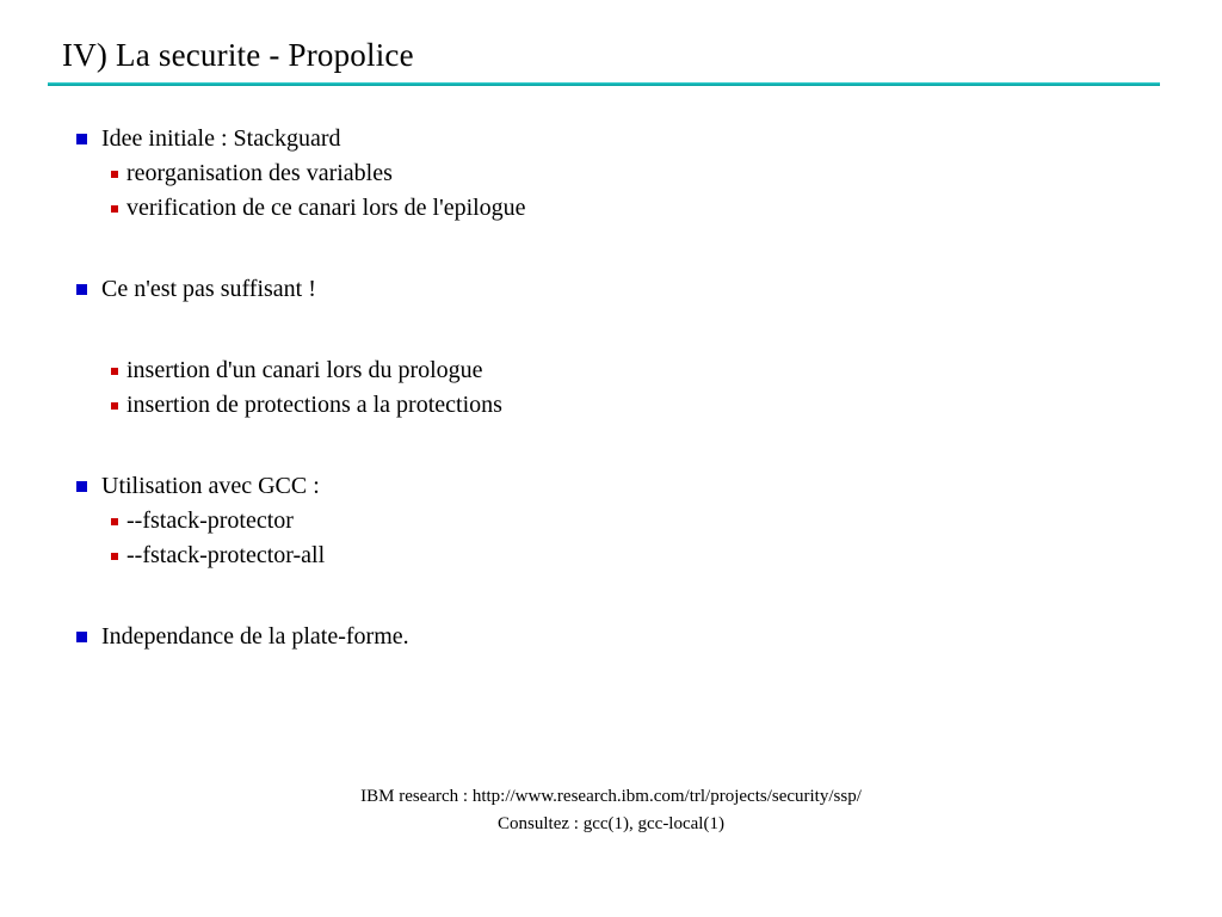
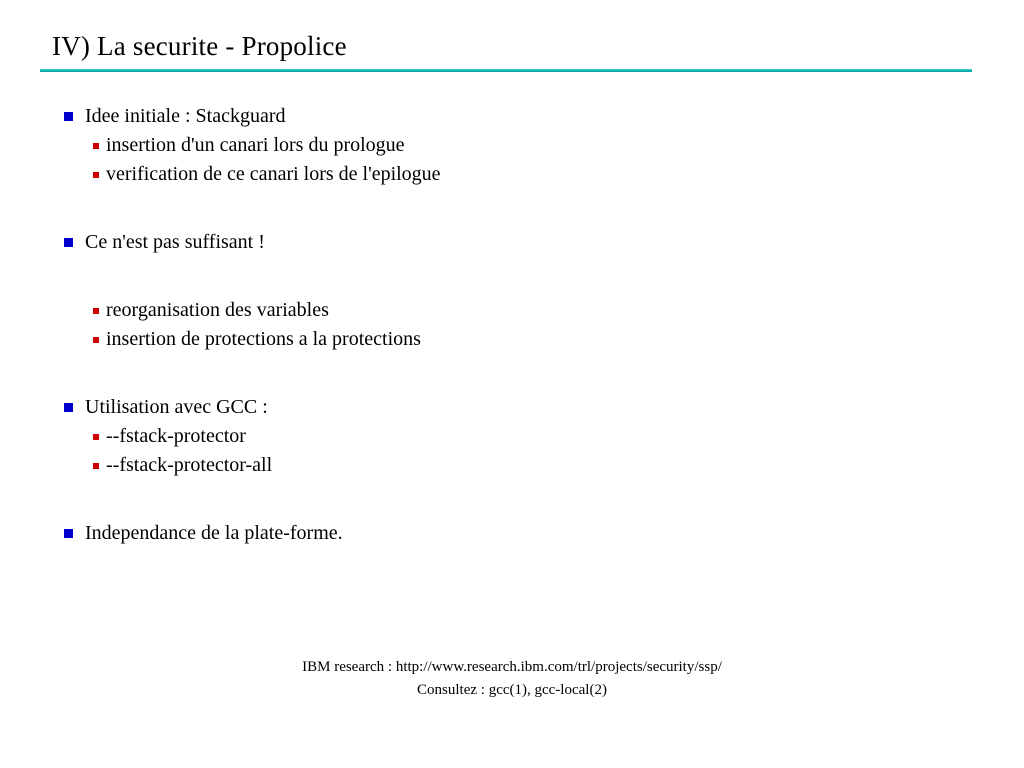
  IV) La securite - Propolice
  Idee initiale : Stackguard
- reorganisation des variables
+ insertion d'un canari lors du prologue
  verification de ce canari lors de l'epilogue
  Ce n'est pas suffisant !
- insertion d'un canari lors du prologue
+ reorganisation des variables
  insertion de protections a la protections
  Utilisation avec GCC :
  --fstack-protector
  --fstack-protector-all
  Independance de la plate-forme.
  IBM research : http://www.research.ibm.com/trl/projects/security/ssp/
- Consultez : gcc(1), gcc-local(1)
+ Consultez : gcc(1), gcc-local(2)
